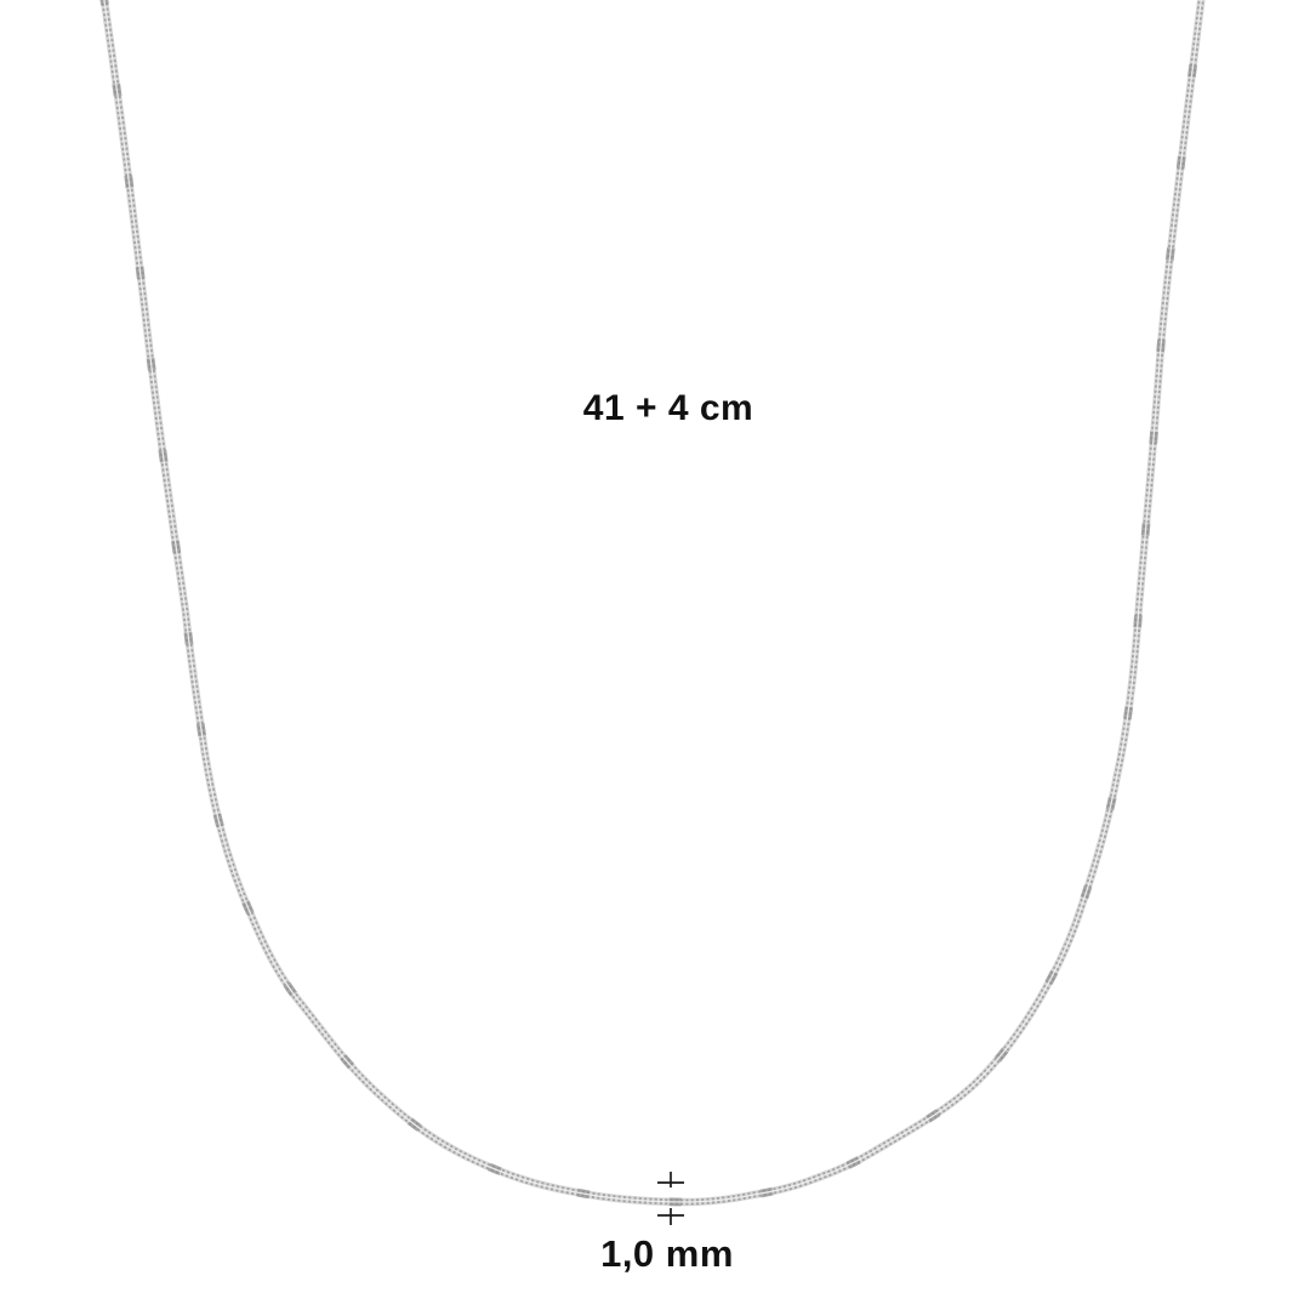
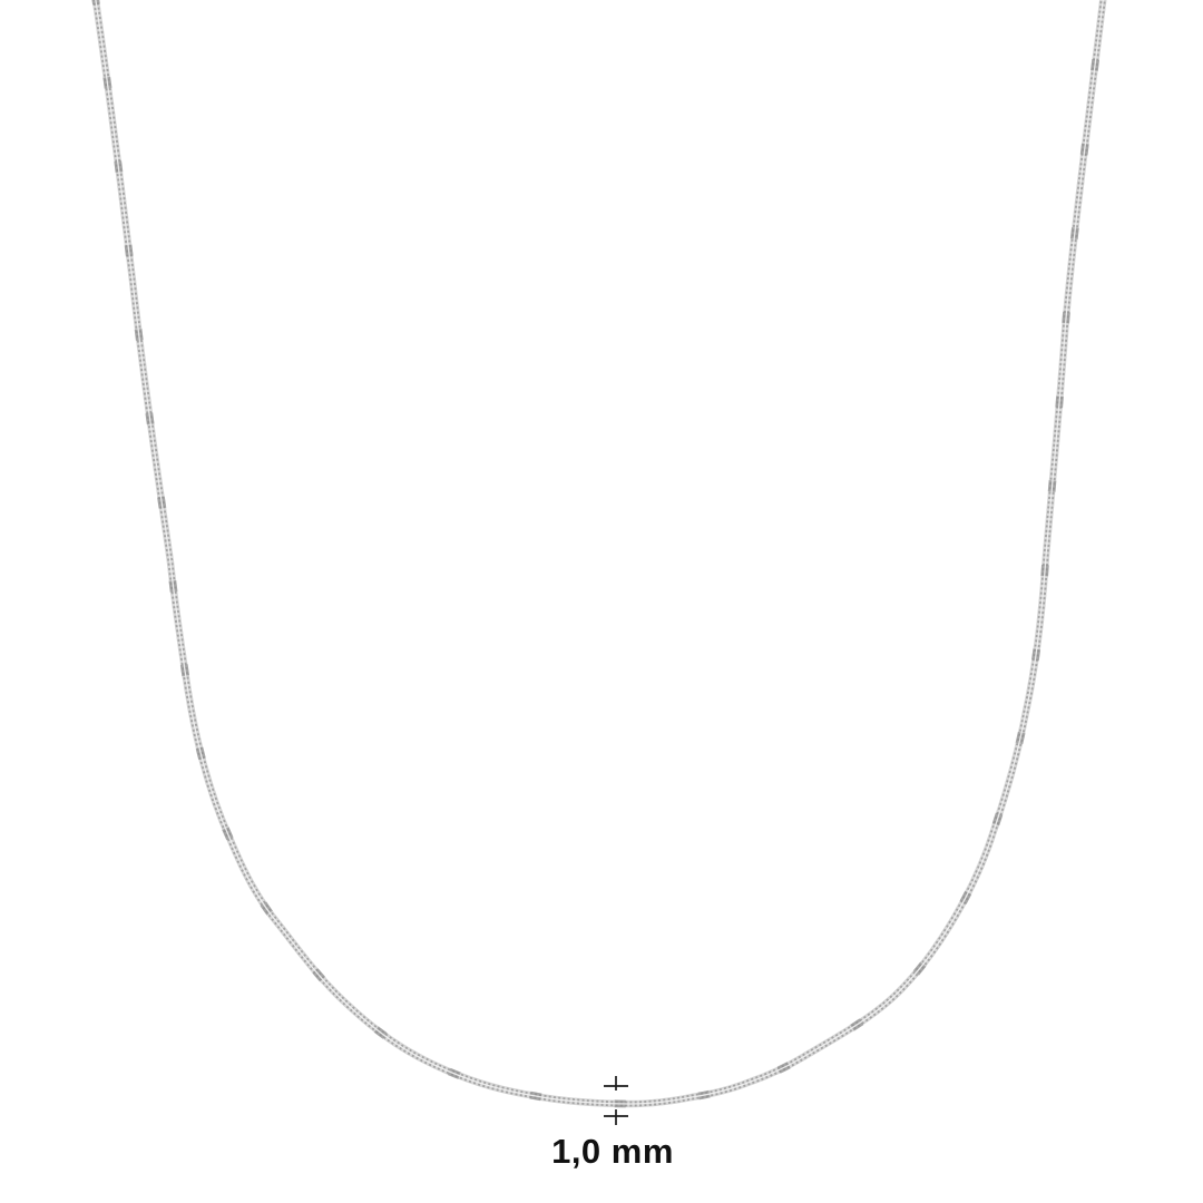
- 41 + 4 cm
  1,0 mm
